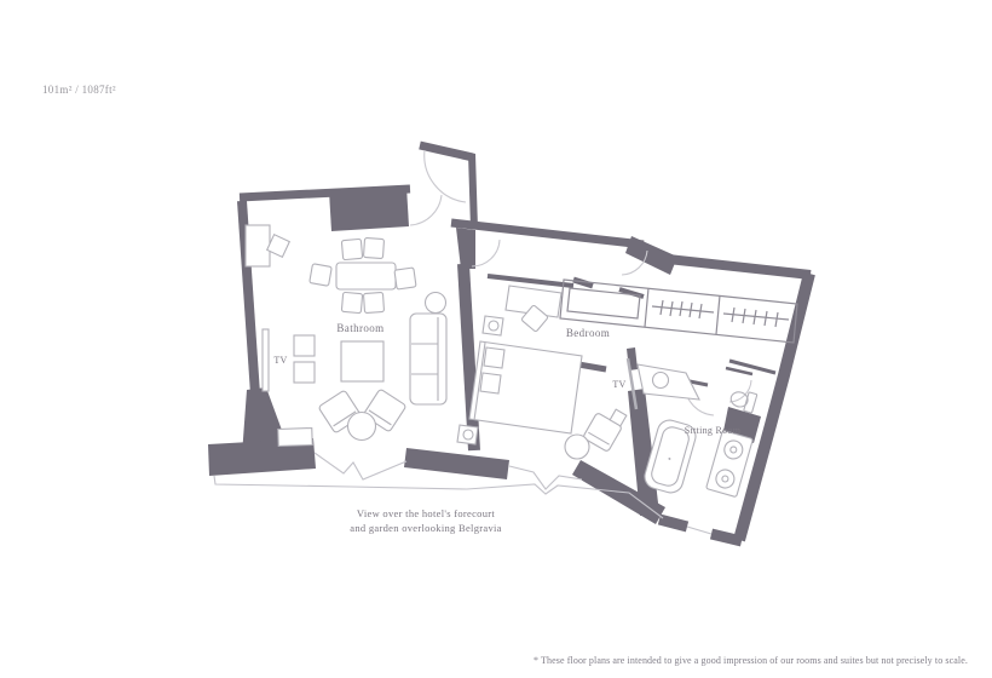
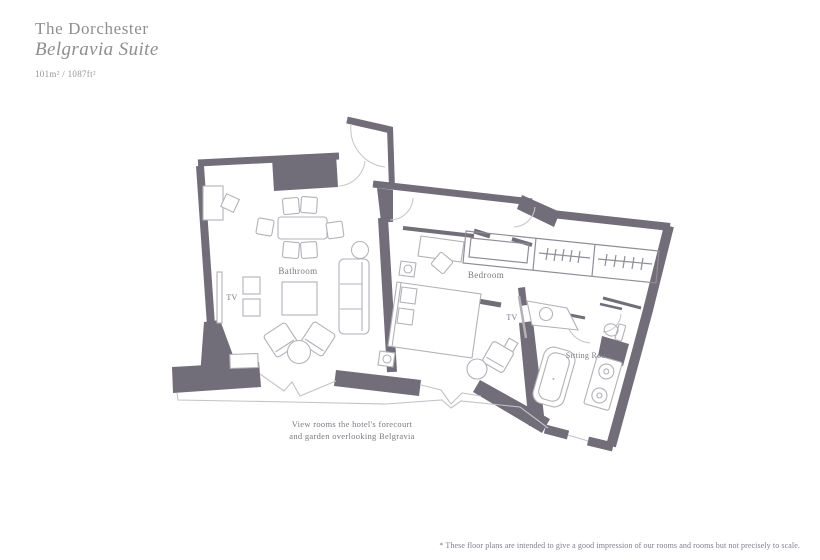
+ The Dorchester
+ Belgravia Suite
  101m² / 1087ft²
  Bathroom
  Bedroom
  Sitting Room
  TV
  TV
- View over the hotel's forecourt
+ View rooms the hotel's forecourt
  and garden overlooking Belgravia
- * These floor plans are intended to give a good impression of our rooms and suites but not precisely to scale.
+ * These floor plans are intended to give a good impression of our rooms and rooms but not precisely to scale.
